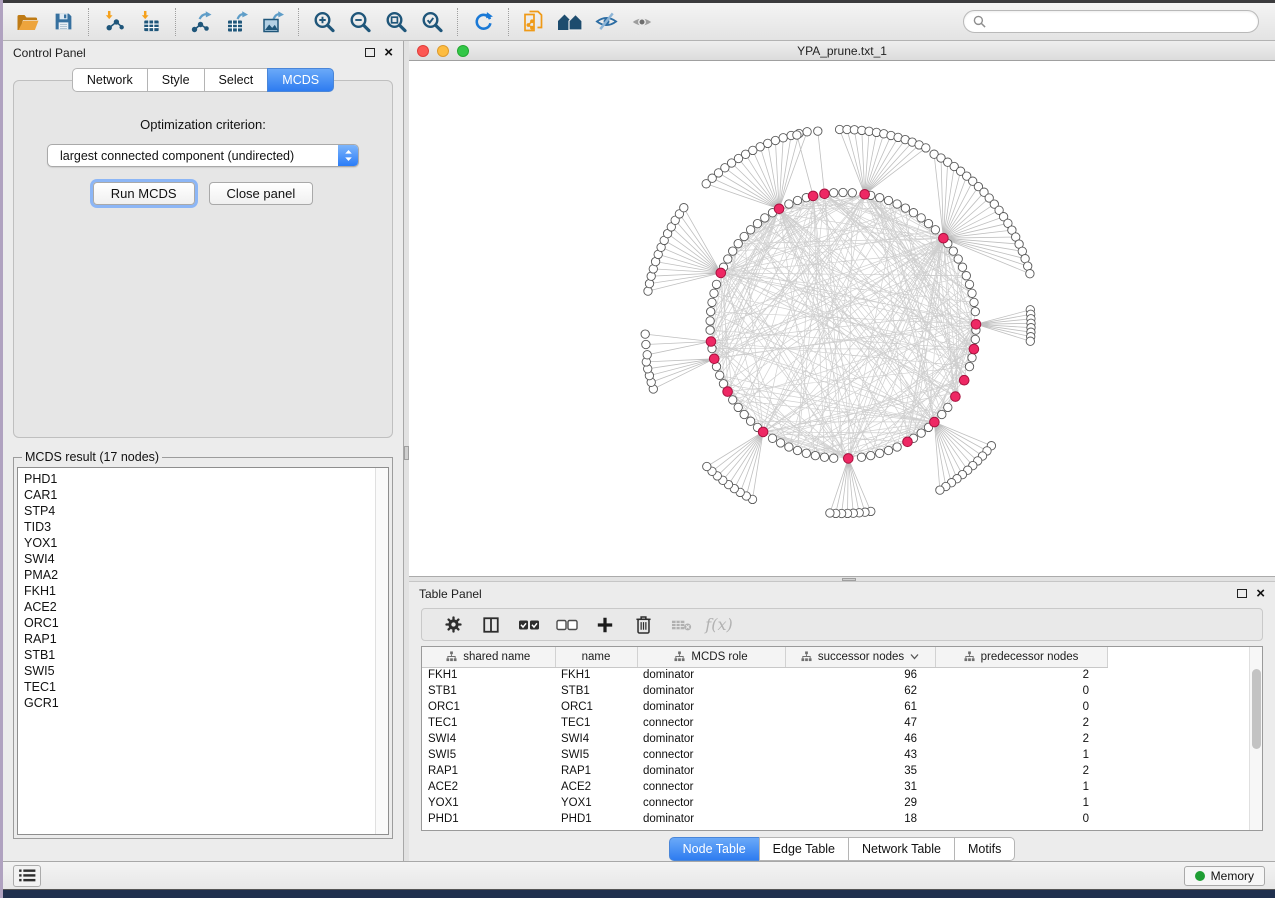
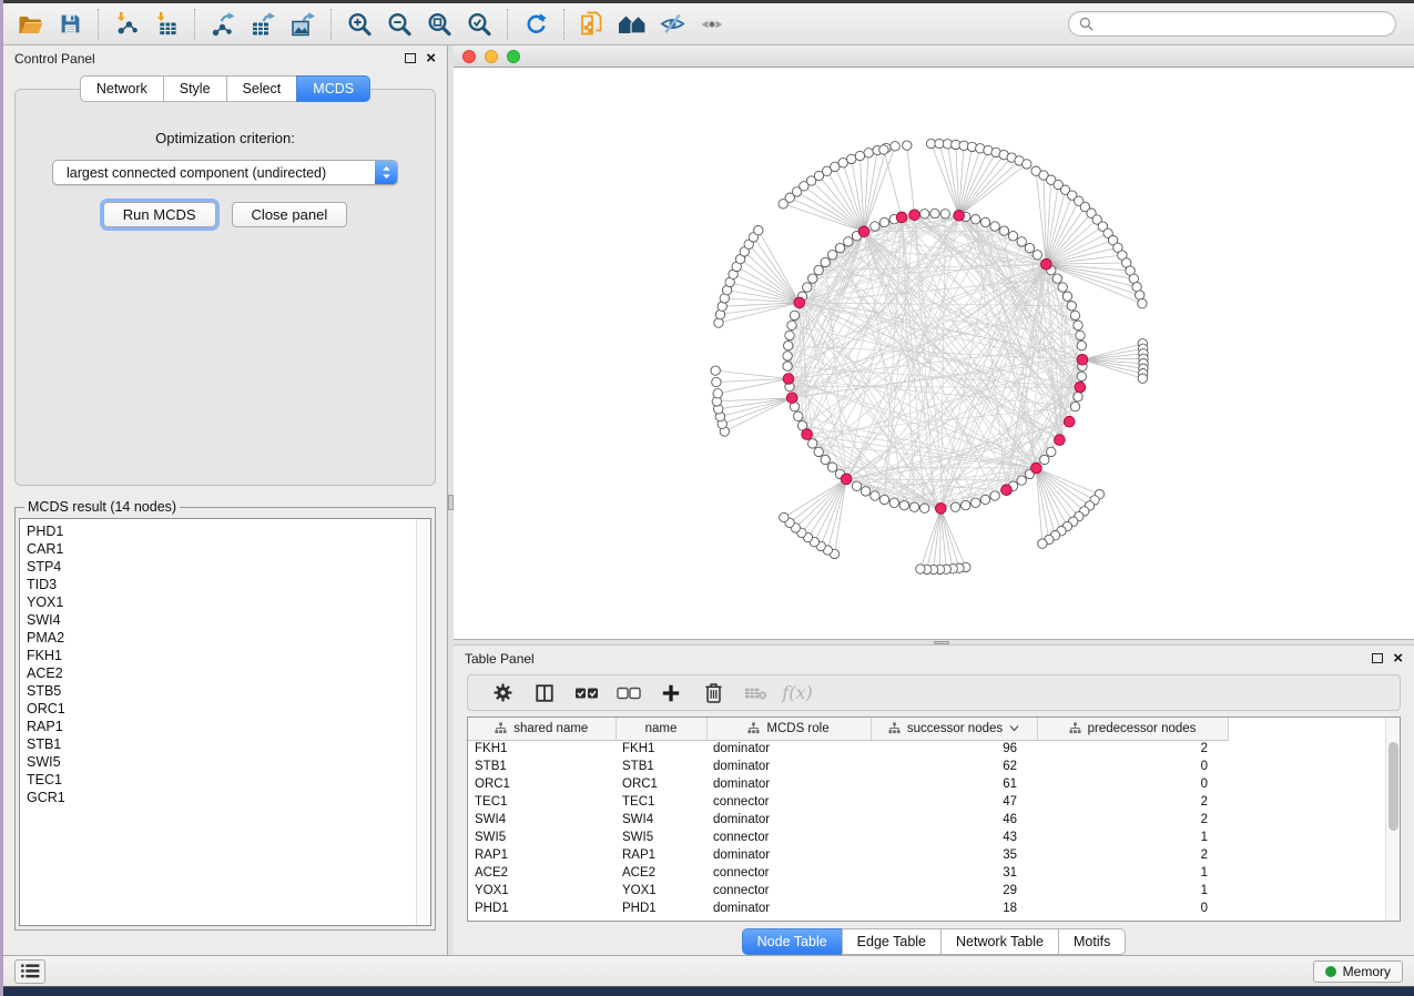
  Control Panel
  ×
  Network
  Style
  Select
  MCDS
  Optimization criterion:
  largest connected component (undirected)
  Run MCDS
  Close panel
- MCDS result (17 nodes)
+ MCDS result (14 nodes)
  PHD1
  CAR1
  STP4
  TID3
  YOX1
  SWI4
  PMA2
  FKH1
  ACE2
+ STB5
  ORC1
  RAP1
  STB1
  SWI5
  TEC1
  GCR1
- YPA_prune.txt_1
  Table Panel
  ×
  f(x)
  shared name	name	MCDS role	successor nodes	predecessor nodes
  FKH1	FKH1	dominator	96	2
  STB1	STB1	dominator	62	0
  ORC1	ORC1	dominator	61	0
  TEC1	TEC1	connector	47	2
  SWI4	SWI4	dominator	46	2
  SWI5	SWI5	connector	43	1
  RAP1	RAP1	dominator	35	2
  ACE2	ACE2	connector	31	1
  YOX1	YOX1	connector	29	1
  PHD1	PHD1	dominator	18	0
  Node Table
  Edge Table
  Network Table
  Motifs
  Memory
